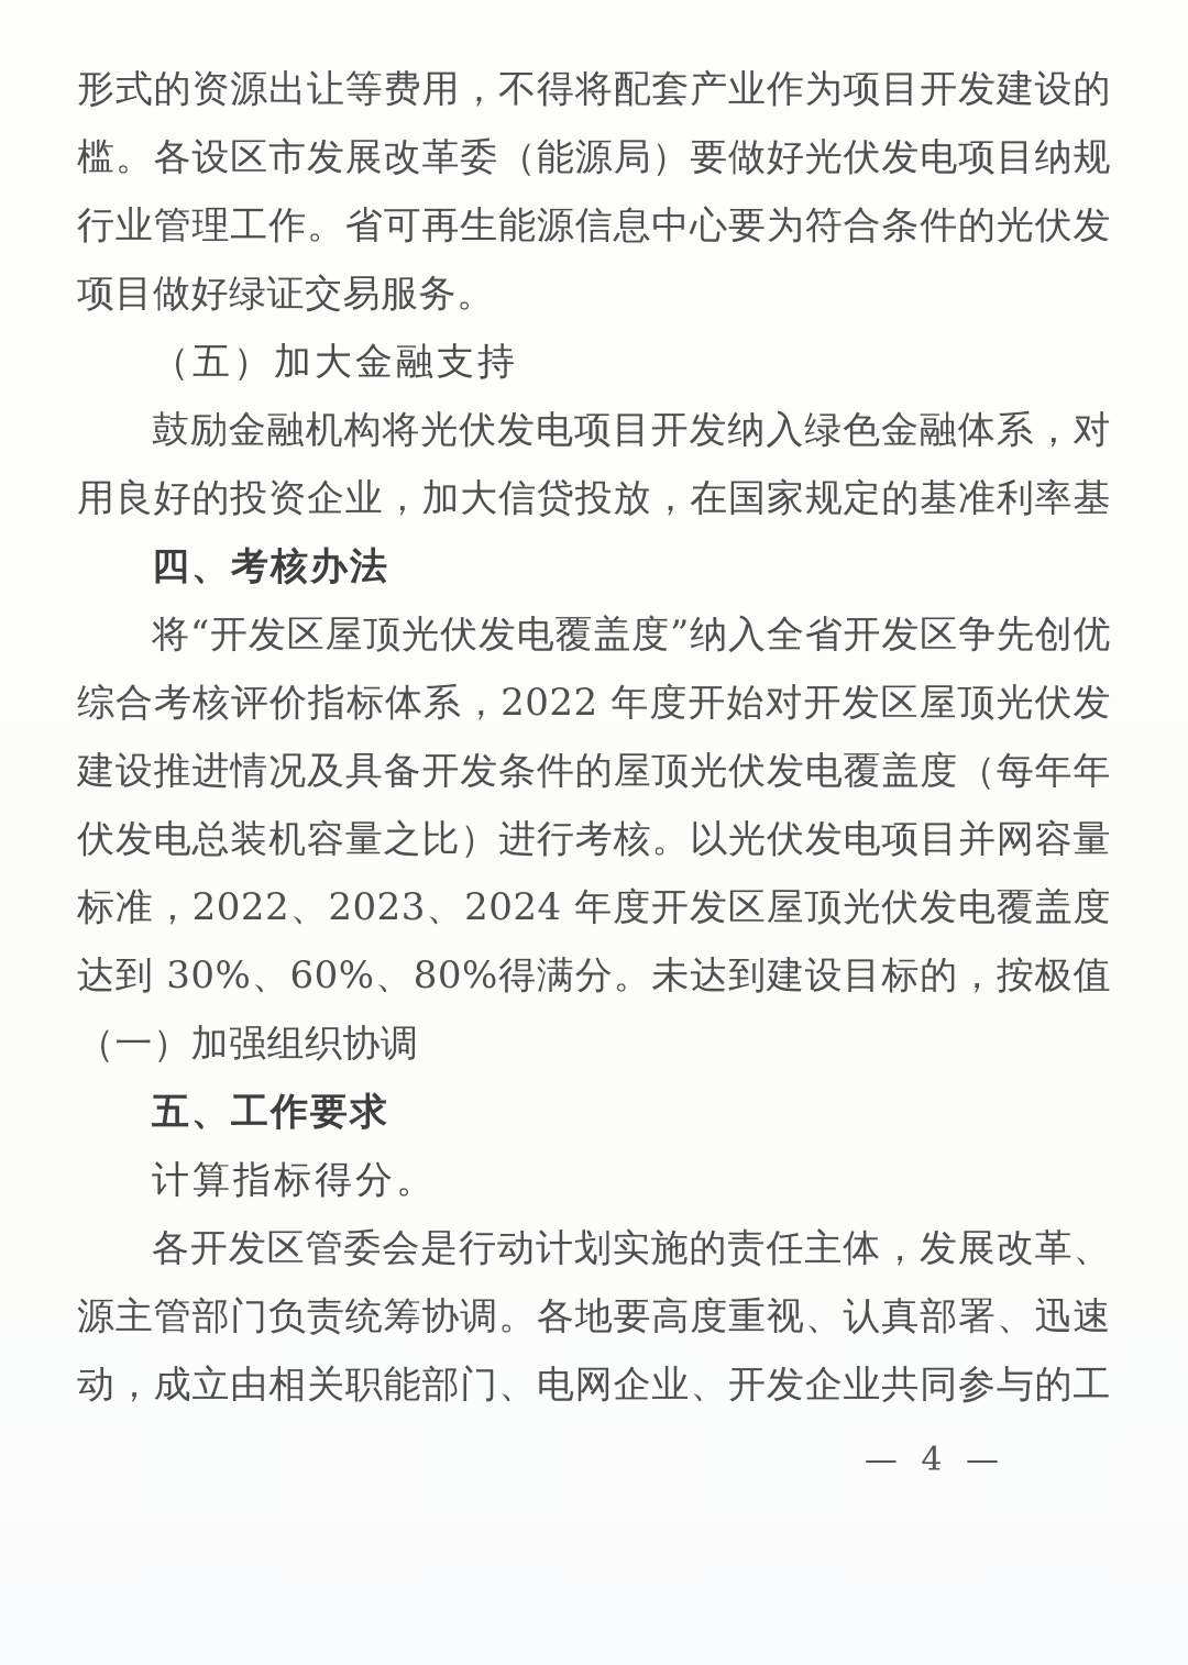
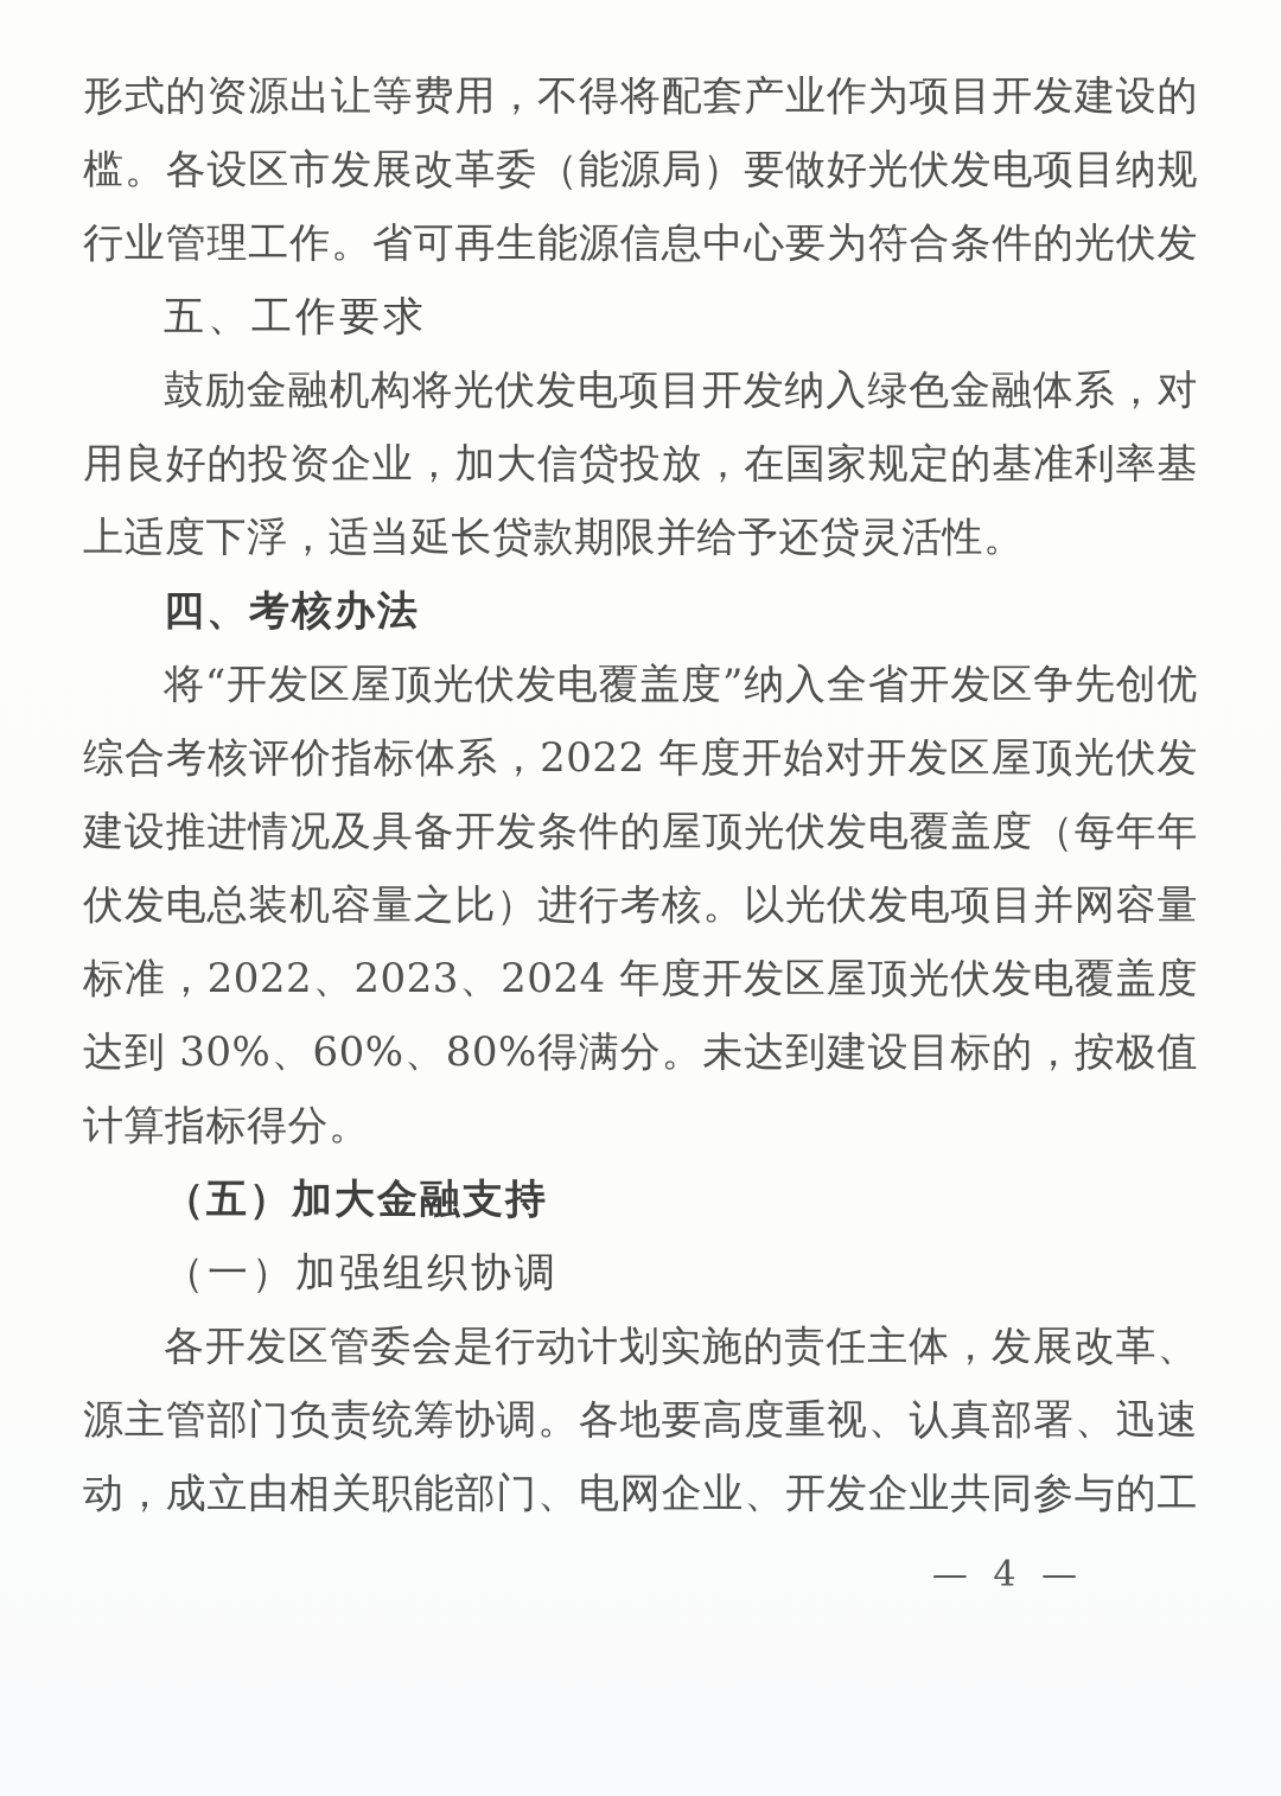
  形式的资源出让等费用，不得将配套产业作为项目开发建设的
  槛。各设区市发展改革委（能源局）要做好光伏发电项目纳规
  行业管理工作。省可再生能源信息中心要为符合条件的光伏发
- 项目做好绿证交易服务。
- （五）加大金融支持
+ 五、工作要求
  鼓励金融机构将光伏发电项目开发纳入绿色金融体系，对
  用良好的投资企业，加大信贷投放，在国家规定的基准利率基
+ 上适度下浮，适当延长贷款期限并给予还贷灵活性。
  四、考核办法
  将“开发区屋顶光伏发电覆盖度”纳入全省开发区争先创优
  综合考核评价指标体系，2022 年度开始对开发区屋顶光伏发
  建设推进情况及具备开发条件的屋顶光伏发电覆盖度（每年年
  伏发电总装机容量之比）进行考核。以光伏发电项目并网容量
  标准，2022、2023、2024 年度开发区屋顶光伏发电覆盖度
  达到 30%、60%、80%得满分。未达到建设目标的，按极值
- （一）加强组织协调
+ 计算指标得分。
- 五、工作要求
+ （五）加大金融支持
- 计算指标得分。
+ （一）加强组织协调
  各开发区管委会是行动计划实施的责任主体，发展改革、
  源主管部门负责统筹协调。各地要高度重视、认真部署、迅速
  动，成立由相关职能部门、电网企业、开发企业共同参与的工
  — 4 —
